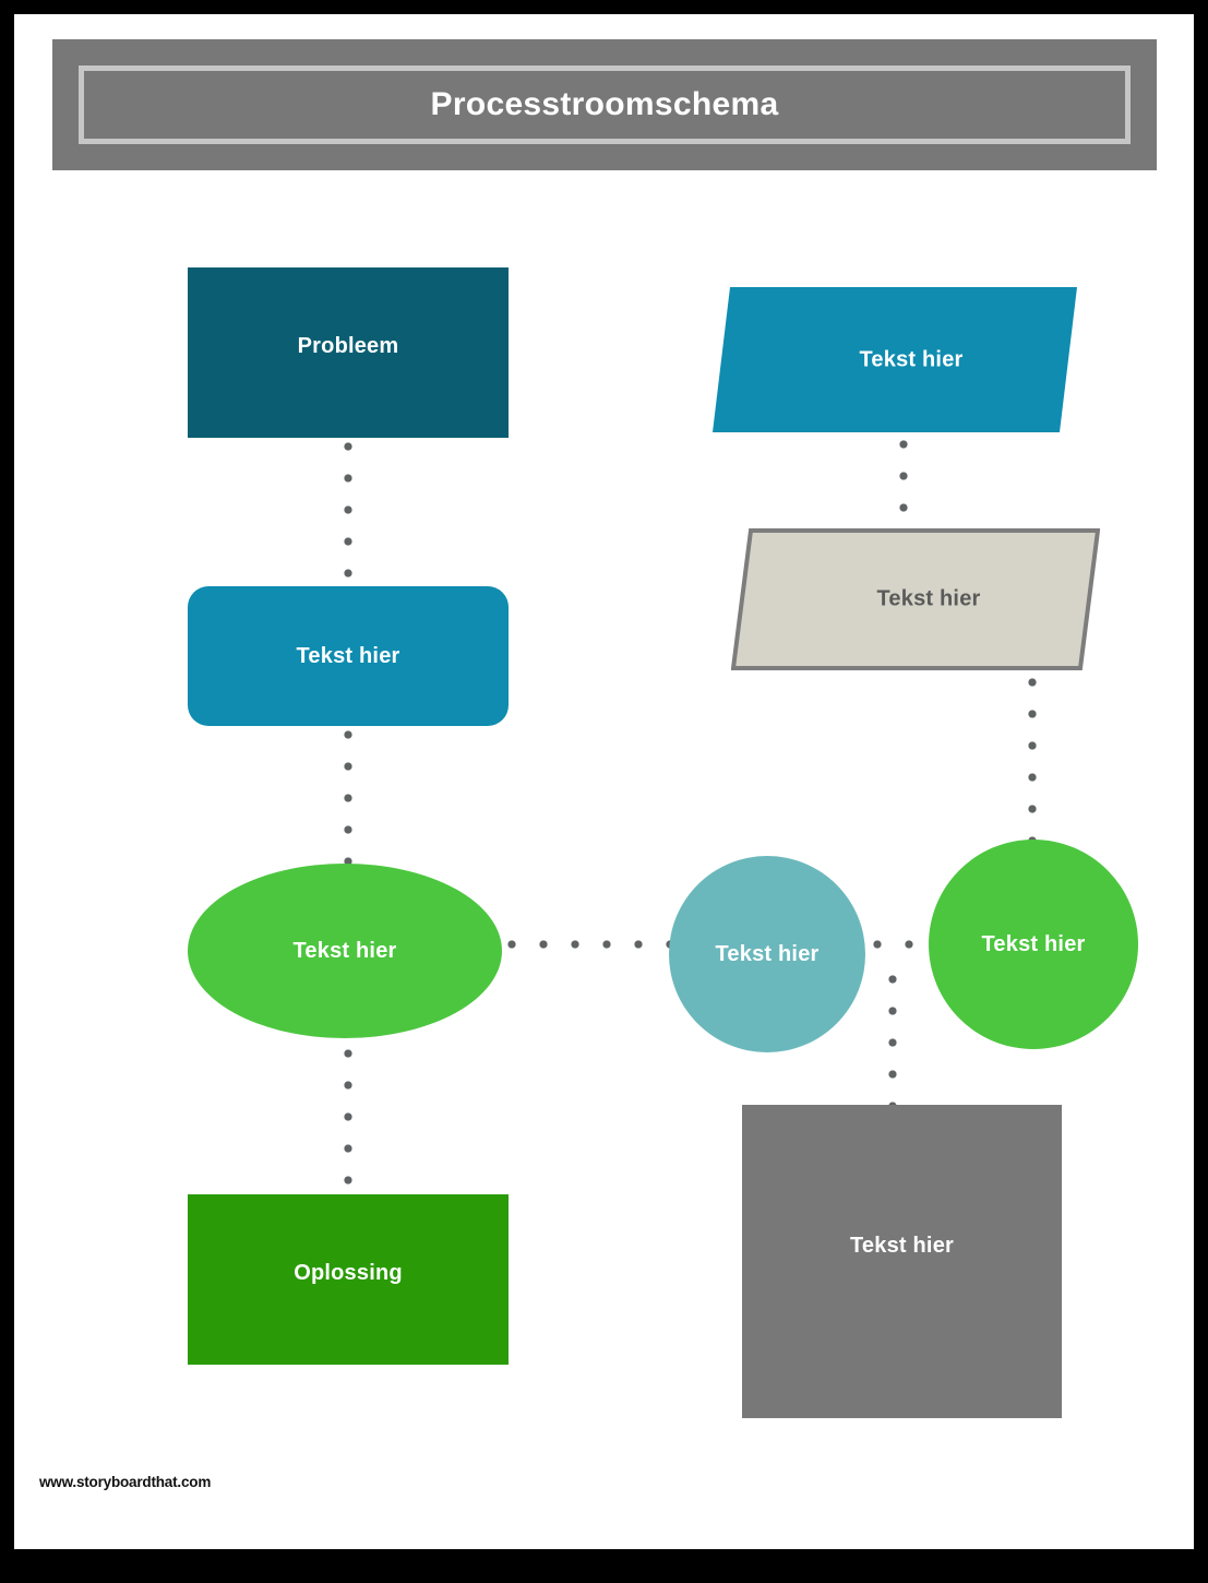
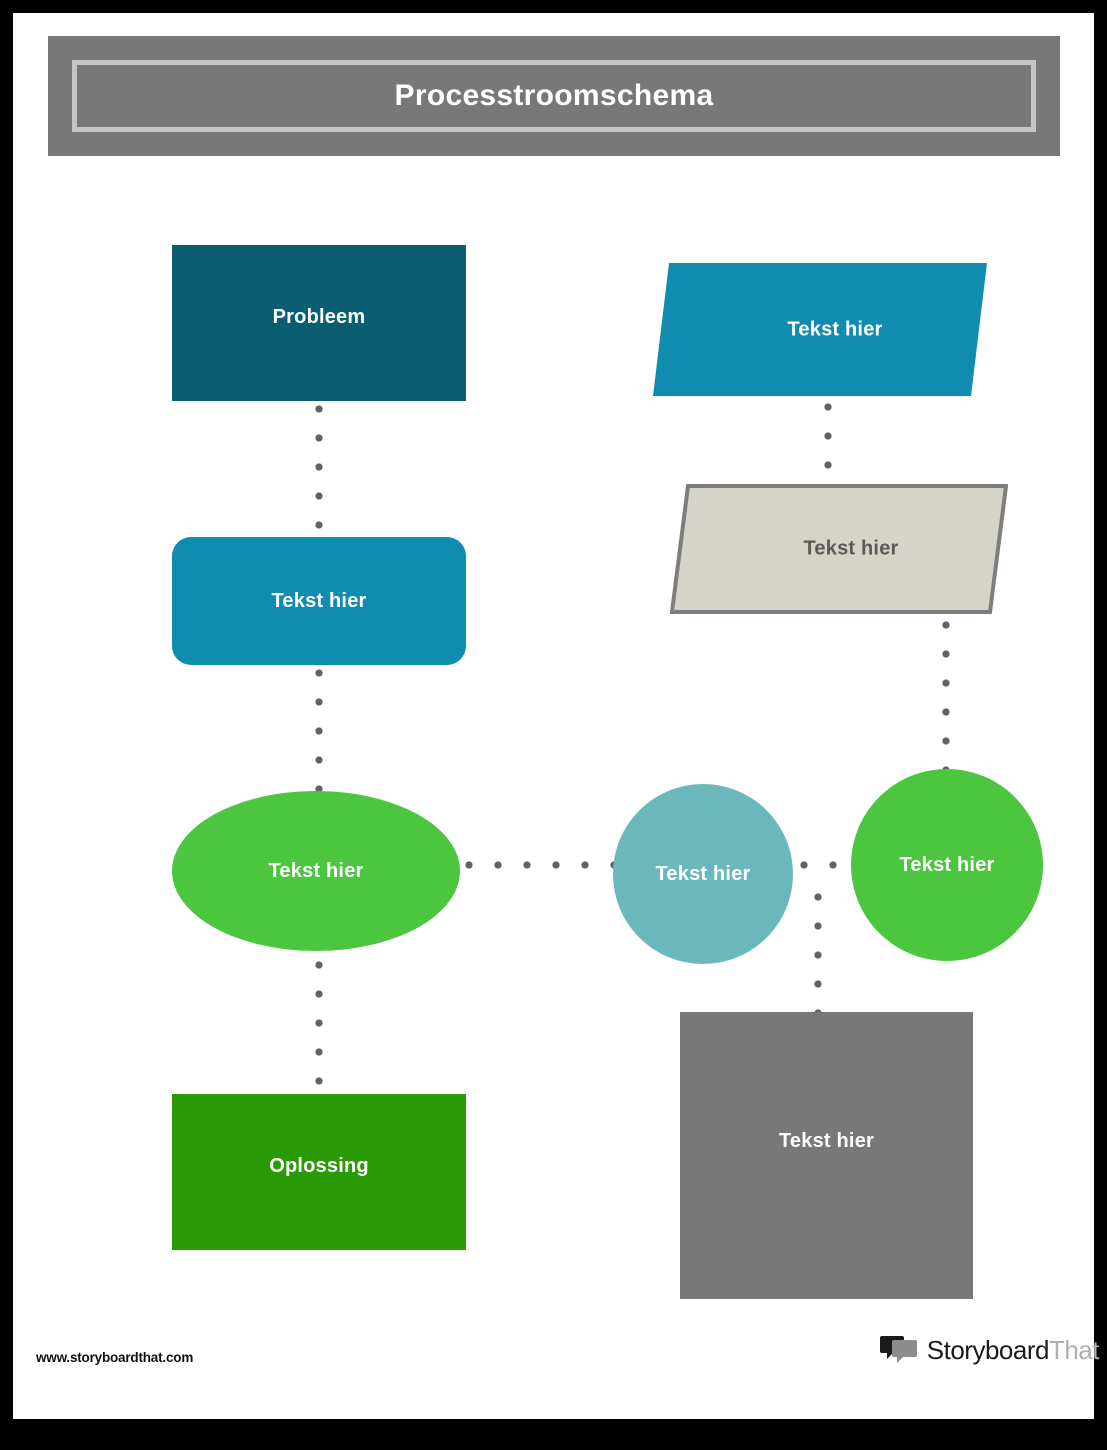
  Processtroomschema
  Probleem
  Tekst hier
  Tekst hier
  Oplossing
  Tekst hier
  Tekst hier
  Tekst hier
  Tekst hier
  Tekst hier
  www.storyboardthat.com
+ StoryboardThat
